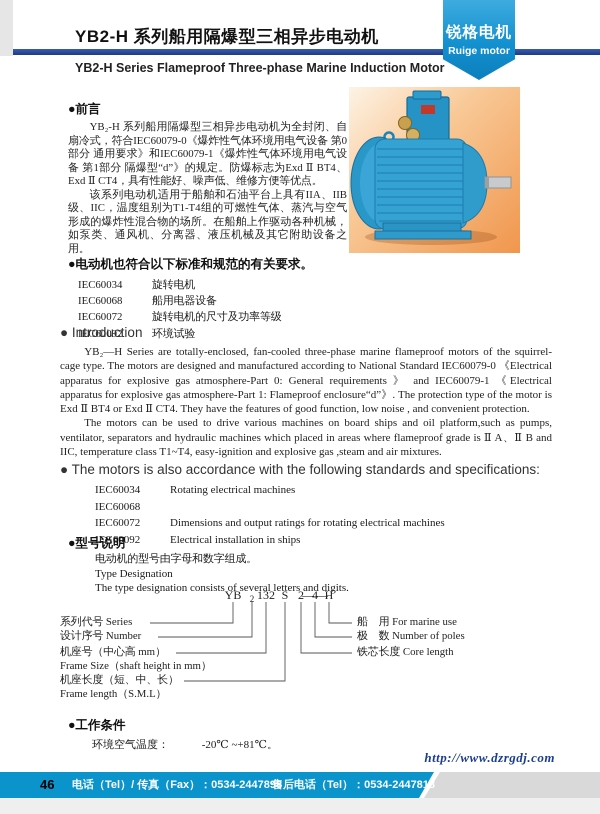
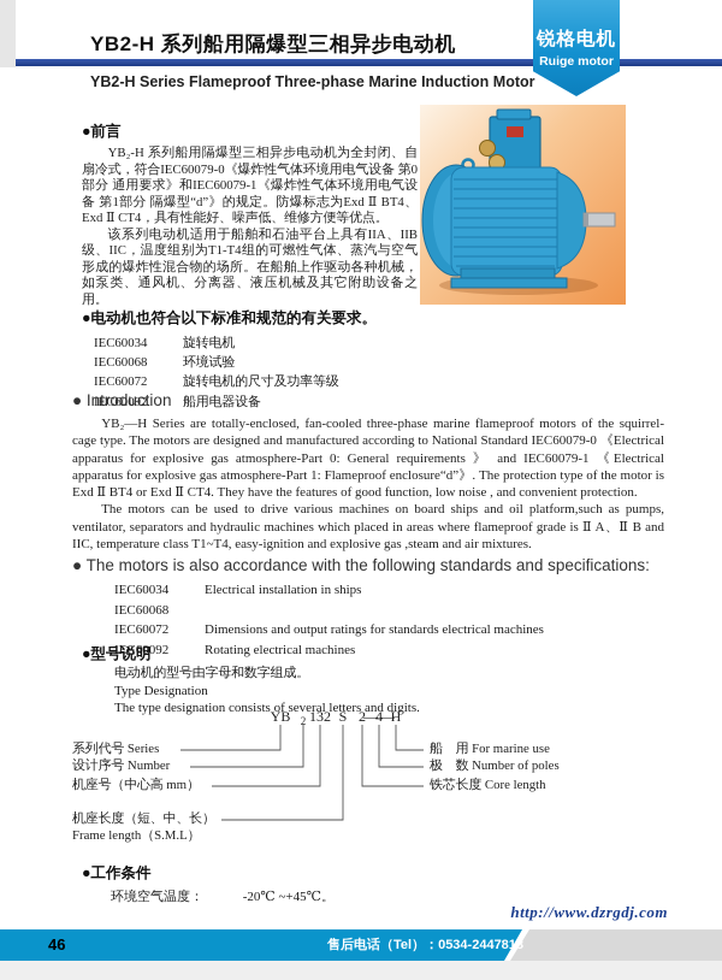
  YB2-H 系列船用隔爆型三相异步电动机
  YB2-H Series Flameproof Three-phase Marine Induction Motor
  锐格电机
  Ruige motor
  ●前言
  YB₂-H 系列船用隔爆型三相异步电动机为全封闭、自扇冷式，符合IEC60079-0《爆炸性气体环境用电气设备 第0部分 通用要求》和IEC60079-1《爆炸性气体环境用电气设备 第1部分 隔爆型“d”》的规定。防爆标志为Exd Ⅱ BT4、Exd Ⅱ CT4，具有性能好、噪声低、维修方便等优点。
  该系列电动机适用于船舶和石油平台上具有IIA、IIB级、IIC，温度组别为T1-T4组的可燃性气体、蒸汽与空气形成的爆炸性混合物的场所。在船舶上作驱动各种机械，如泵类、通风机、分离器、液压机械及其它附助设备之用。
  ●电动机也符合以下标准和规范的有关要求。
  IEC60034
  旋转电机
  IEC60068
- 船用电器设备
+ 环境试验
  IEC60072
  旋转电机的尺寸及功率等级
  IEC60092
- 环境试验
+ 船用电器设备
  ● Introduction
  YB₂—H Series are totally-enclosed, fan-cooled three-phase marine flameproof motors of the squirrel-cage type. The motors are designed and manufactured according to National Standard IEC60079-0 《Electrical apparatus for explosive gas atmosphere-Part 0: General requirements 》 and IEC60079-1 《Electrical apparatus for explosive gas atmosphere-Part 1: Flameproof enclosure“d”》. The protection type of the motor is Exd Ⅱ BT4 or Exd Ⅱ CT4. They have the features of good function, low noise , and convenient protection.
  The motors can be used to drive various machines on board ships and oil platform,such as pumps, ventilator, separators and hydraulic machines which placed in areas where flameproof grade is Ⅱ A、Ⅱ B and IIC, temperature class T1~T4, easy-ignition and explosive gas ,steam and air mixtures.
  ● The motors is also accordance with the following standards and specifications:
  IEC60034
- Rotating electrical machines
+ Electrical installation in ships
  IEC60068
  IEC60072
- Dimensions and output ratings for rotating electrical machines
+ Dimensions and output ratings for standards electrical machines
  IEC60092
- Electrical installation in ships
+ Rotating electrical machines
  ●型号说明
  电动机的型号由字母和数字组成。
  Type Designation
  The type designation consists of several letters and digits.
  YB
  2
  132
  S
  2
  —
  4
  —
  H
  系列代号 Series
  设计序号 Number
  机座号（中心高 mm）
- Frame Size（shaft height in mm）
  机座长度（短、中、长）
  Frame length（S.M.L）
  船 用 For marine use
  极 数 Number of poles
  铁芯长度 Core length
  ●工作条件
- 环境空气温度： -20℃ ~+81℃。
+ 环境空气温度： -20℃ ~+45℃。
  http://www.dzrgdj.com
  46
- 电话（Tel）/ 传真（Fax）：0534-2447898
  售后电话（Tel）：0534-2447818
